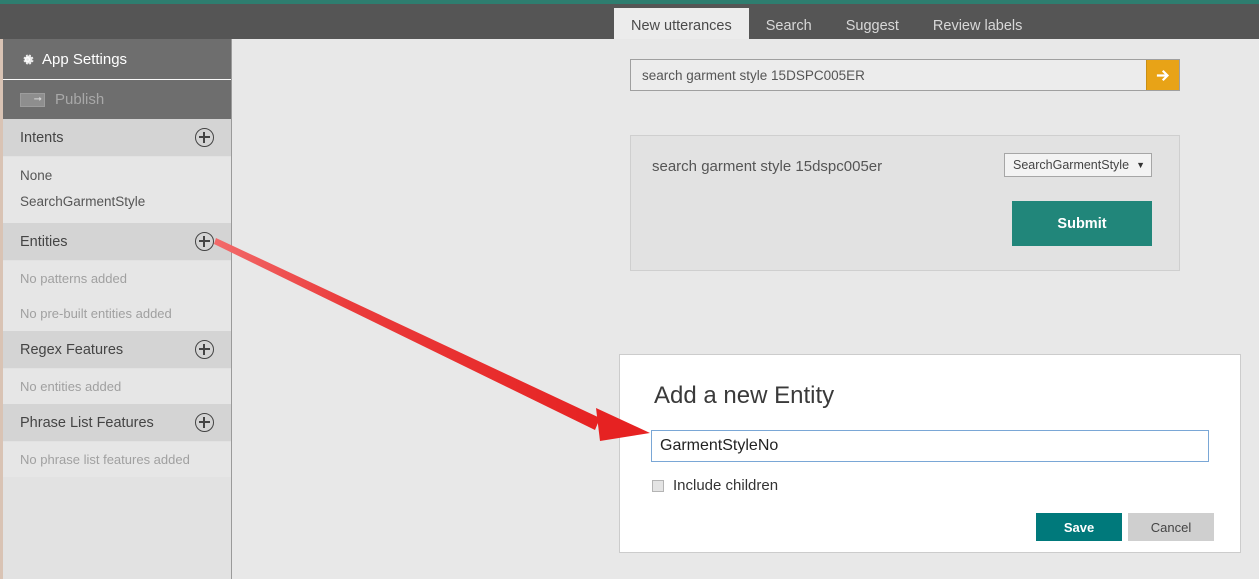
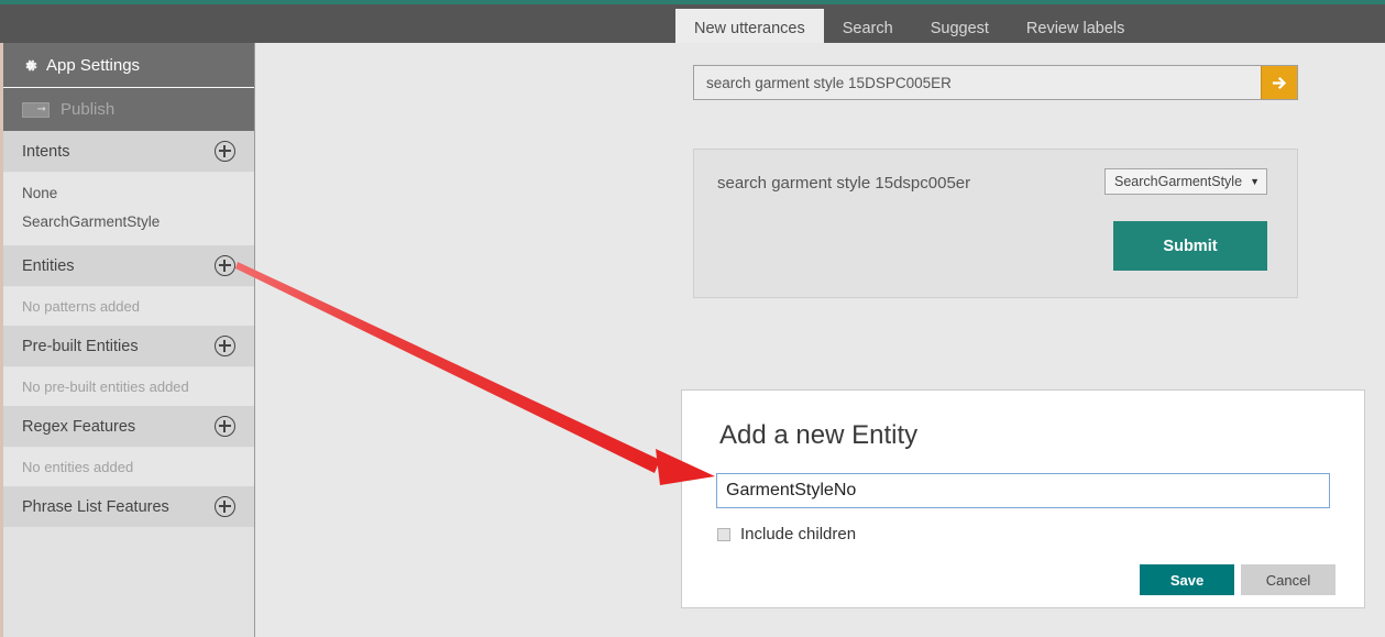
  App Settings
  ➞
  Publish
  Intents
  None
  SearchGarmentStyle
  Entities
  No patterns added
+ Pre-built Entities
  No pre-built entities added
  Regex Features
  No entities added
  Phrase List Features
- No phrase list features added
  New utterances
  Search
  Suggest
  Review labels
  search garment style 15DSPC005ER
  search garment style 15dspc005er
  SearchGarmentStyle
  ▼
  Submit
  Add a new Entity
  GarmentStyleNo
  Include children
  Save
  Cancel
